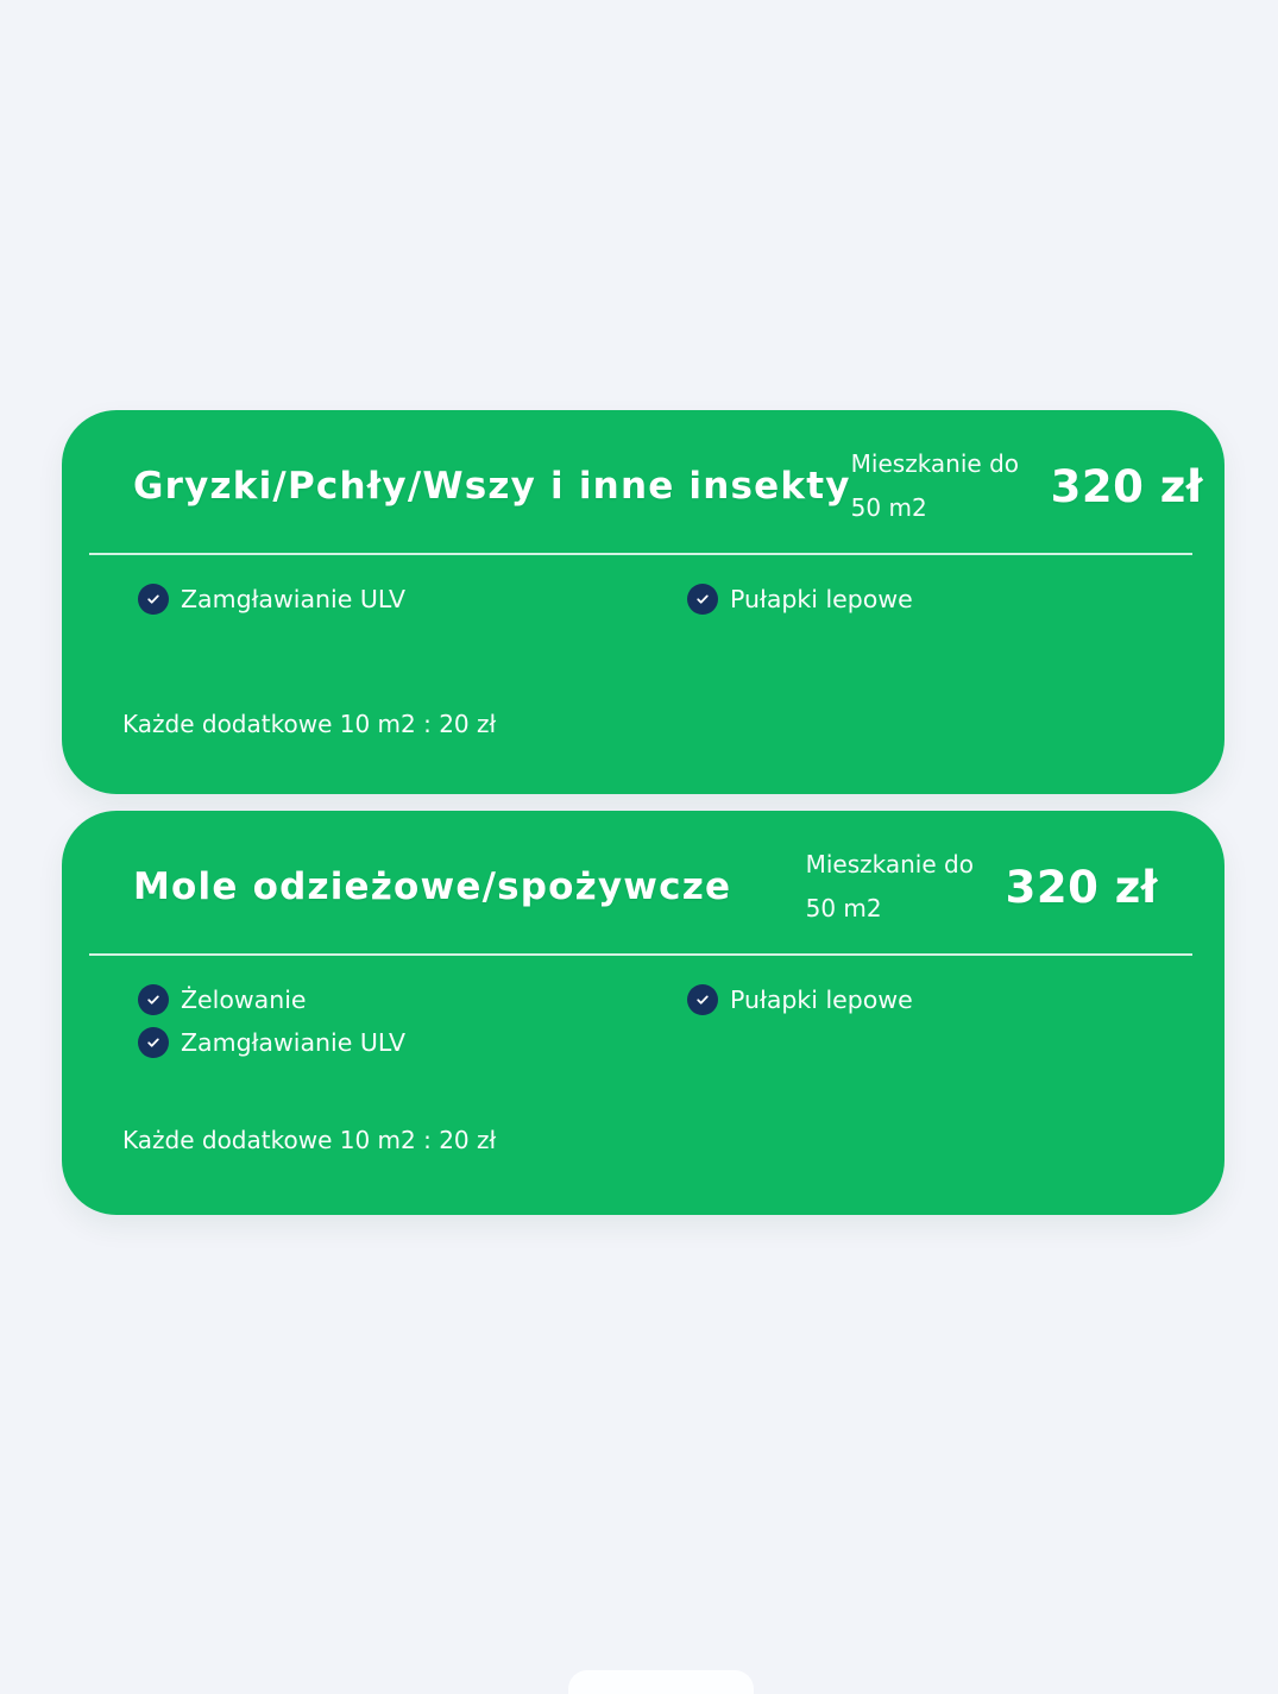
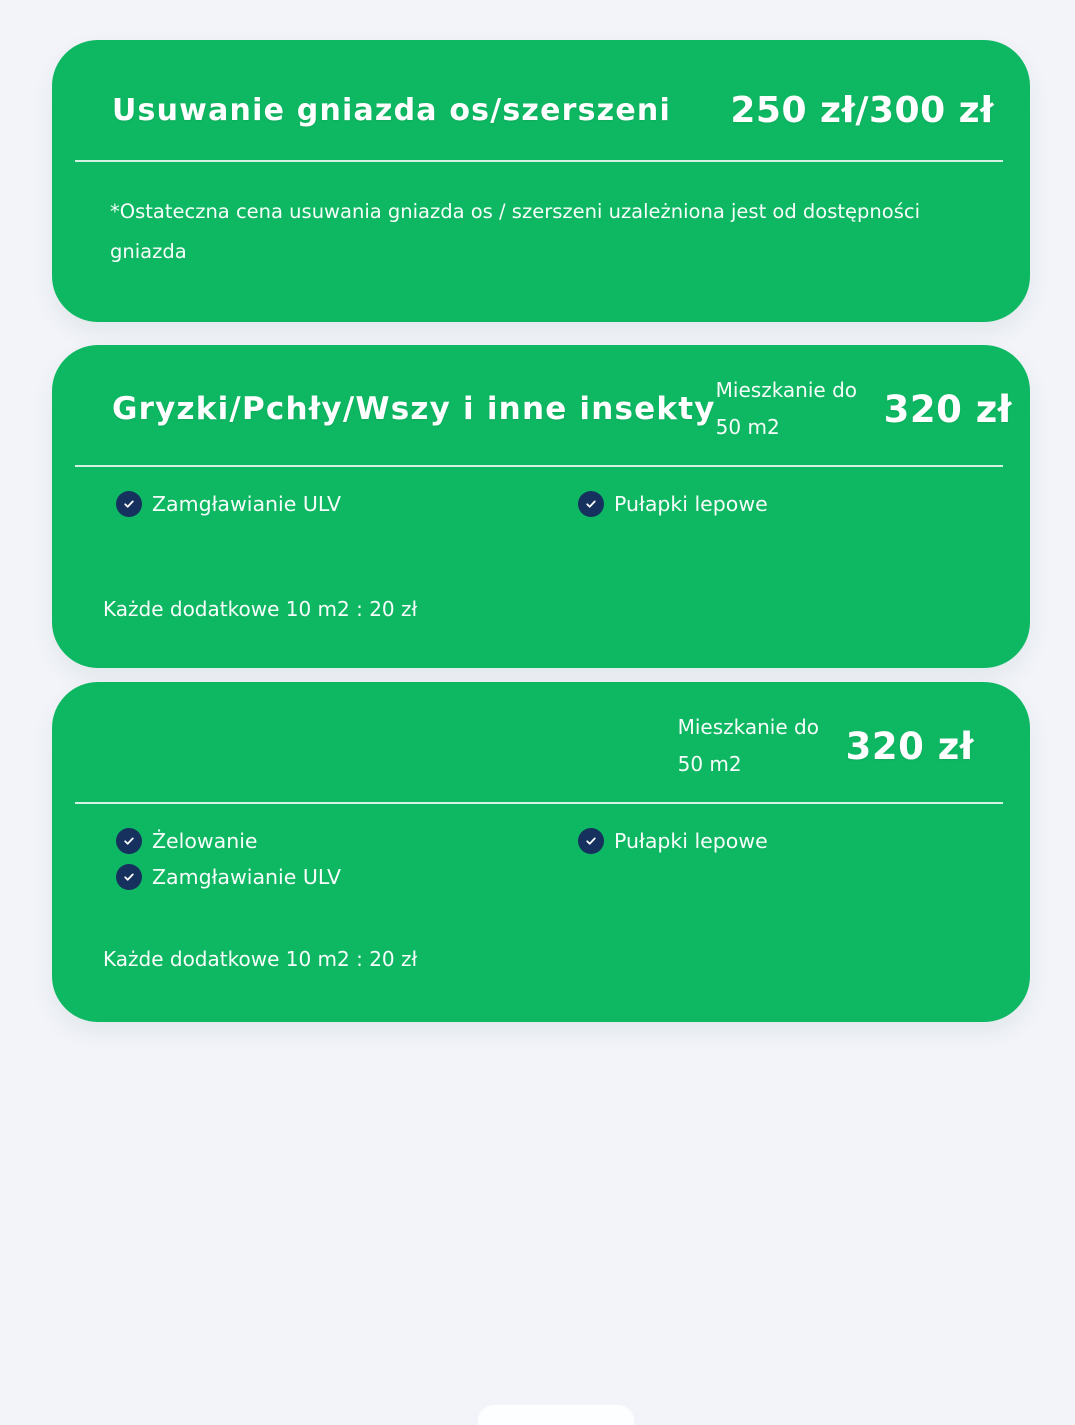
+ Usuwanie gniazda os/szerszeni
+ 250 zł/300 zł
+ *Ostateczna cena usuwania gniazda os / szerszeni uzależniona jest od dostępności
+ gniazda
  Gryzki/Pchły/Wszy i inne insekty
  Mieszkanie do
  50 m2
  320 zł
  Zamgławianie ULV
  Pułapki lepowe
  Każde dodatkowe 10 m2 : 20 zł
- Mole odzieżowe/spożywcze
  Mieszkanie do
  50 m2
  320 zł
  Żelowanie
  Pułapki lepowe
  Zamgławianie ULV
  Każde dodatkowe 10 m2 : 20 zł
